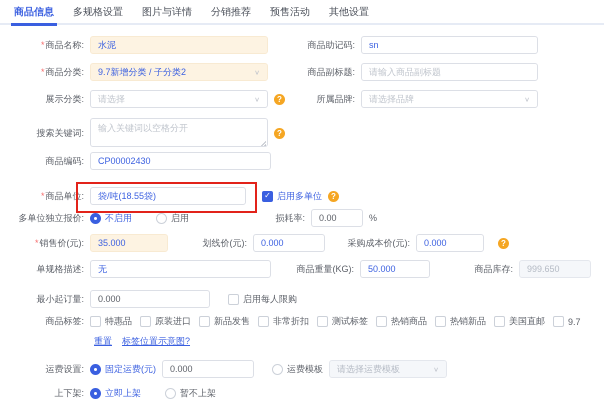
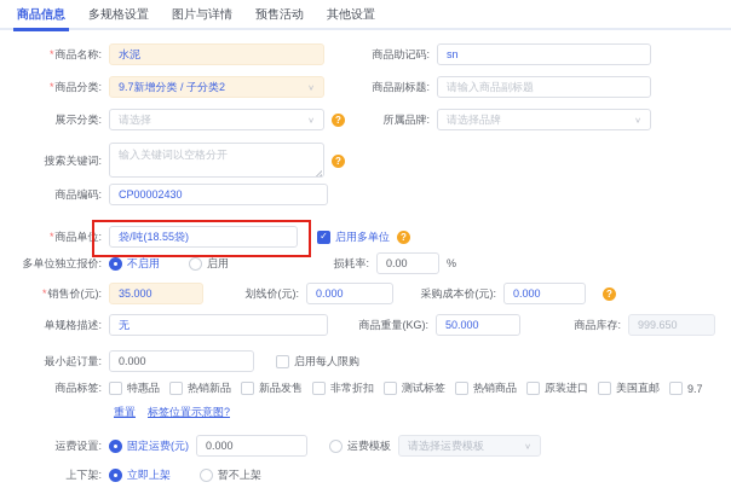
  商品信息
  多规格设置
  图片与详情
- 分销推荐
  预售活动
  其他设置
  *商品名称:
  水泥
  商品助记码:
  sn
  *商品分类:
  9.7新增分类 / 子分类2
  商品副标题:
  请输入商品副标题
  展示分类:
  请选择
  ?
  所属品牌:
  请选择品牌
  搜索关键词:
  输入关键词以空格分开
  ?
  商品编码:
  CP00002430
  *商品单位:
  袋/吨(18.55袋)
  ✓
  启用多单位
  ?
  多单位独立报价:
  不启用
  启用
  损耗率:
  0.00
  %
  *销售价(元):
  35.000
  划线价(元):
  0.000
  采购成本价(元):
  0.000
  ?
  单规格描述:
  无
  商品重量(KG):
  50.000
  商品库存:
  999.650
  最小起订量:
  0.000
  启用每人限购
  商品标签:
  特惠品
- 原装进口
+ 热销新品
  新品发售
  非常折扣
  测试标签
  热销商品
- 热销新品
+ 原装进口
  美国直邮
  9.7
  重置
  标签位置示意图?
  运费设置:
  固定运费(元)
  0.000
  运费模板
  请选择运费模板
  上下架:
  立即上架
  暂不上架
